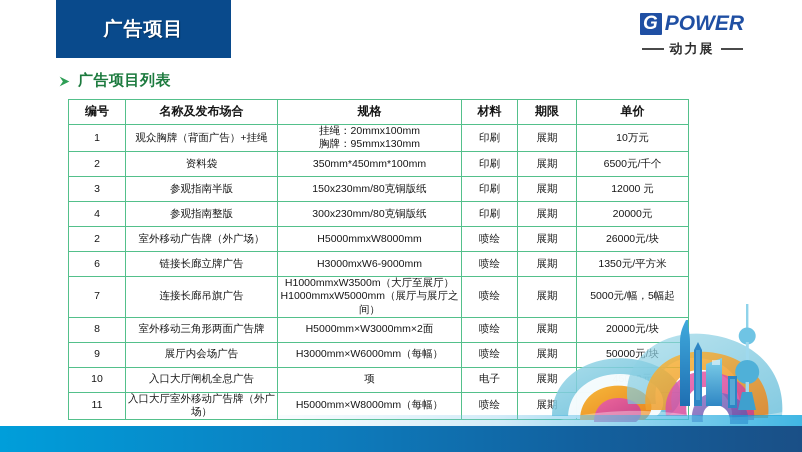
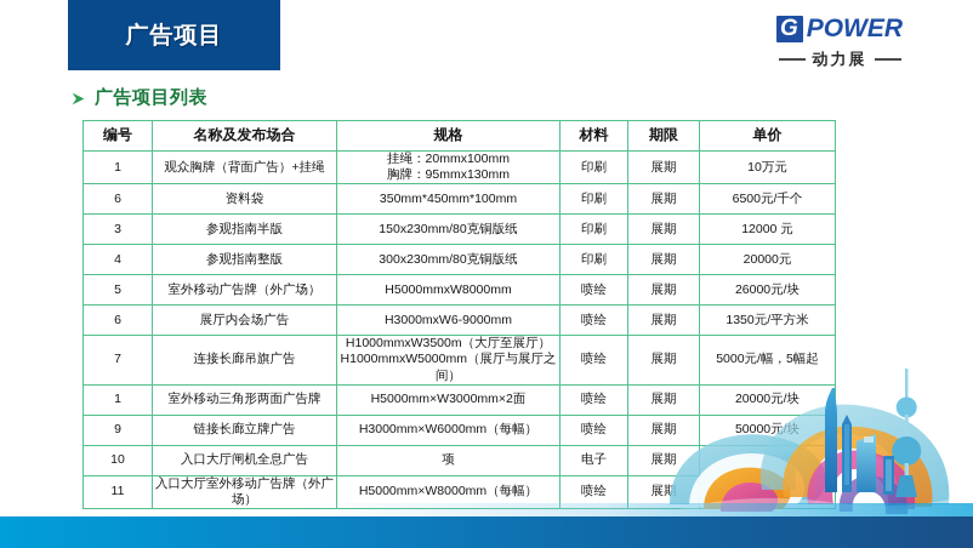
  广告项目
  G
  POWER
  动力展
  广告项目列表
  编号	名称及发布场合	规格	材料	期限	单价
  1	观众胸牌（背面广告）+挂绳	挂绳：20mmx100mm胸牌：95mmx130mm	印刷	展期	10万元
- 2	资料袋	350mm*450mm*100mm	印刷	展期	6500元/千个
+ 6	资料袋	350mm*450mm*100mm	印刷	展期	6500元/千个
  3	参观指南半版	150x230mm/80克铜版纸	印刷	展期	12000 元
  4	参观指南整版	300x230mm/80克铜版纸	印刷	展期	20000元
- 2	室外移动广告牌（外广场）	H5000mmxW8000mm	喷绘	展期	26000元/块
+ 5	室外移动广告牌（外广场）	H5000mmxW8000mm	喷绘	展期	26000元/块
- 6	链接长廊立牌广告	H3000mxW6-9000mm	喷绘	展期	1350元/平方米
+ 6	展厅内会场广告	H3000mxW6-9000mm	喷绘	展期	1350元/平方米
  7	连接长廊吊旗广告	H1000mmxW3500m（大厅至展厅）H1000mmxW5000mm（展厅与展厅之间）	喷绘	展期	5000元/幅，5幅起
- 8	室外移动三角形两面广告牌	H5000mm×W3000mm×2面	喷绘	展期	20000元/块
+ 1	室外移动三角形两面广告牌	H5000mm×W3000mm×2面	喷绘	展期	20000元/块
- 9	展厅内会场广告	H3000mm×W6000mm（每幅）	喷绘	展期	50000元/块
+ 9	链接长廊立牌广告	H3000mm×W6000mm（每幅）	喷绘	展期	50000元/块
  10	入口大厅闸机全息广告	项	电子	展期	元
  11	入口大厅室外移动广告牌（外广场）	H5000mm×W8000mm（每幅）	喷绘	展期
